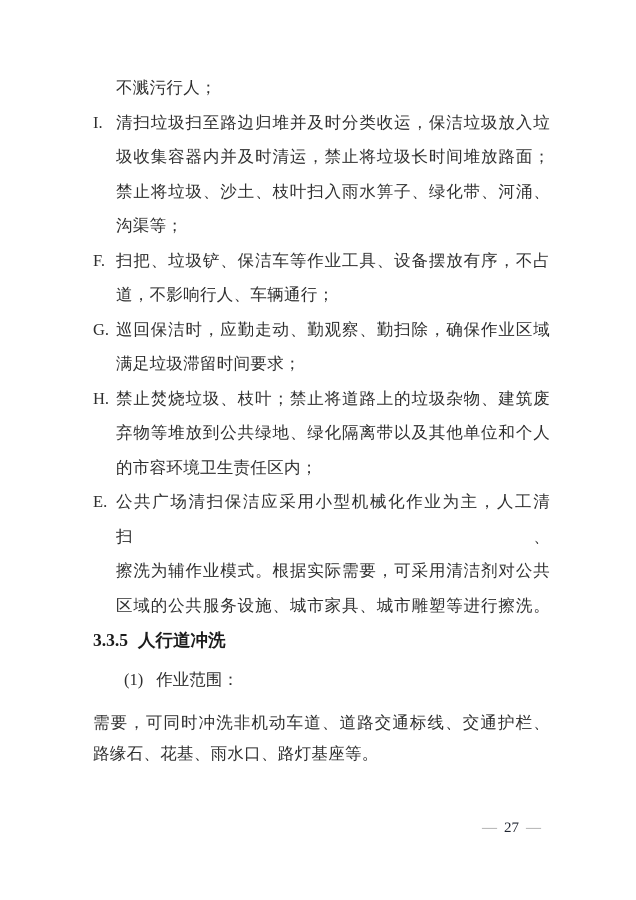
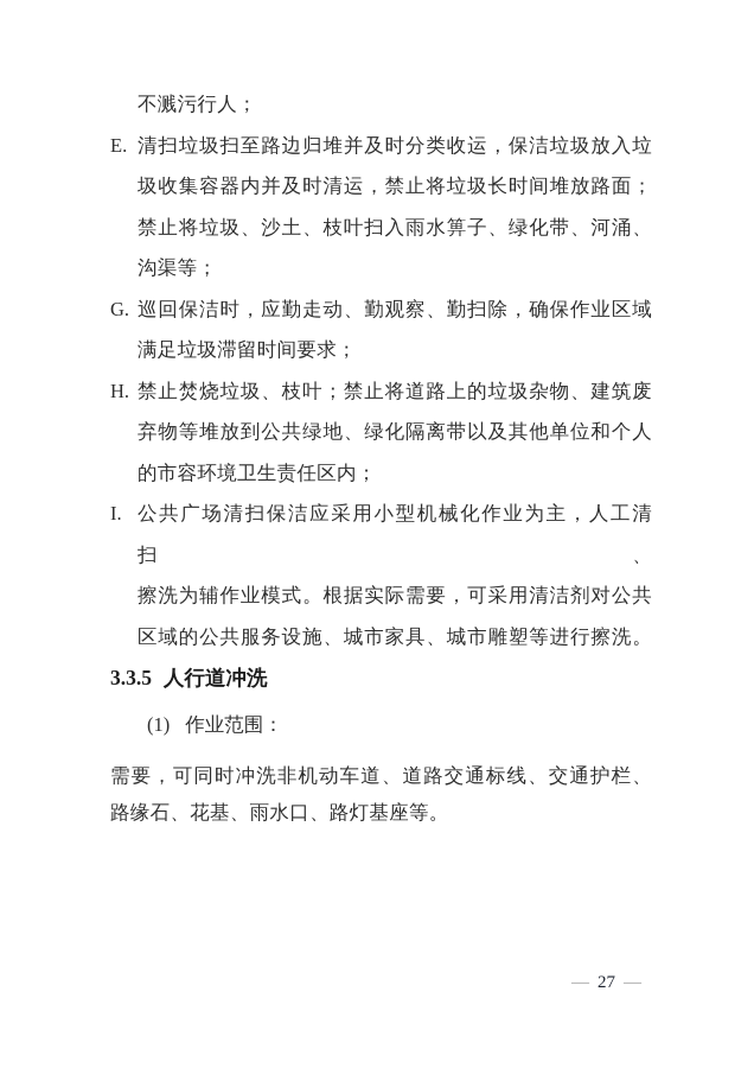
  不溅污行人；
- I.
+ E.
  清扫垃圾扫至路边归堆并及时分类收运，保洁垃圾放入垃
  圾收集容器内并及时清运，禁止将垃圾长时间堆放路面；
  禁止将垃圾、沙土、枝叶扫入雨水箅子、绿化带、河涌、
  沟渠等；
- F.
- 扫把、垃圾铲、保洁车等作业工具、设备摆放有序，不占
- 道，不影响行人、车辆通行；
  G.
  巡回保洁时，应勤走动、勤观察、勤扫除，确保作业区域
  满足垃圾滞留时间要求；
  H.
  禁止焚烧垃圾、枝叶；禁止将道路上的垃圾杂物、建筑废
  弃物等堆放到公共绿地、绿化隔离带以及其他单位和个人
  的市容环境卫生责任区内；
- E.
+ I.
  公共广场清扫保洁应采用小型机械化作业为主，人工清扫、
  擦洗为辅作业模式。根据实际需要，可采用清洁剂对公共
  区域的公共服务设施、城市家具、城市雕塑等进行擦洗。
  3.3.5 人行道冲洗
  (1) 作业范围：
  需要，可同时冲洗非机动车道、道路交通标线、交通护栏、
  路缘石、花基、雨水口、路灯基座等。
  — 27 —
